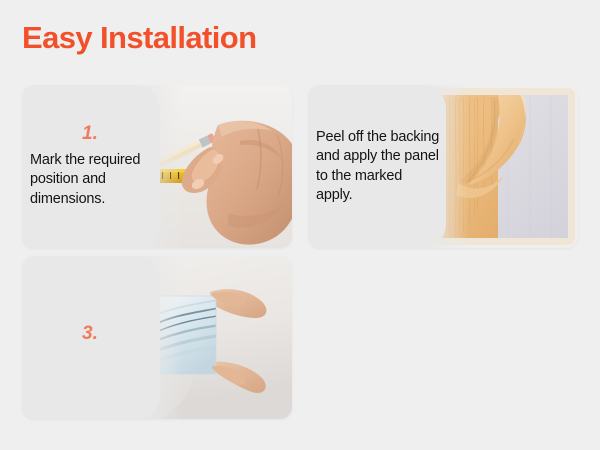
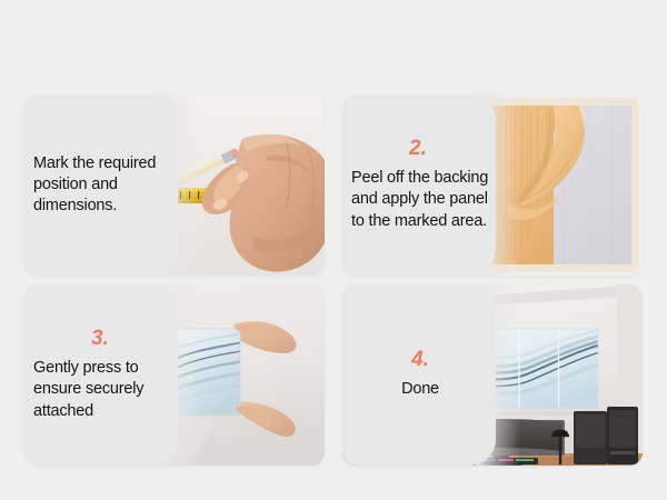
- Easy Installation
- 1.
  Mark the required position and dimensions.
+ 2.
- Peel off the backing and apply the panel to the marked apply.
+ Peel off the backing and apply the panel to the marked area.
  3.
+ Gently press to ensure securely attached
+ 4.
+ Done
